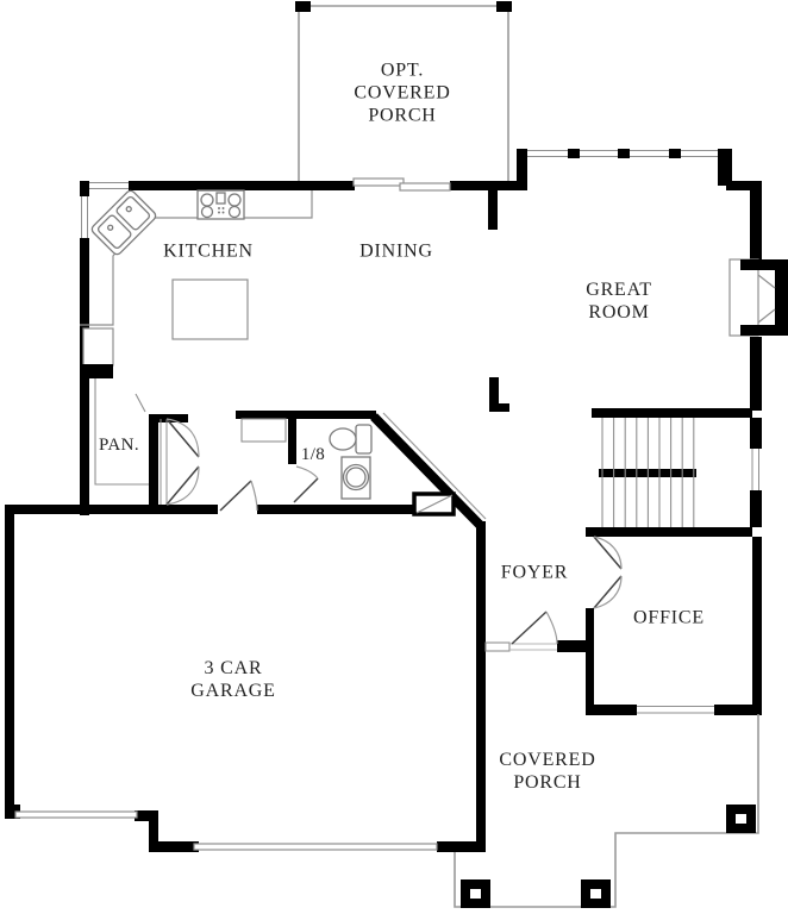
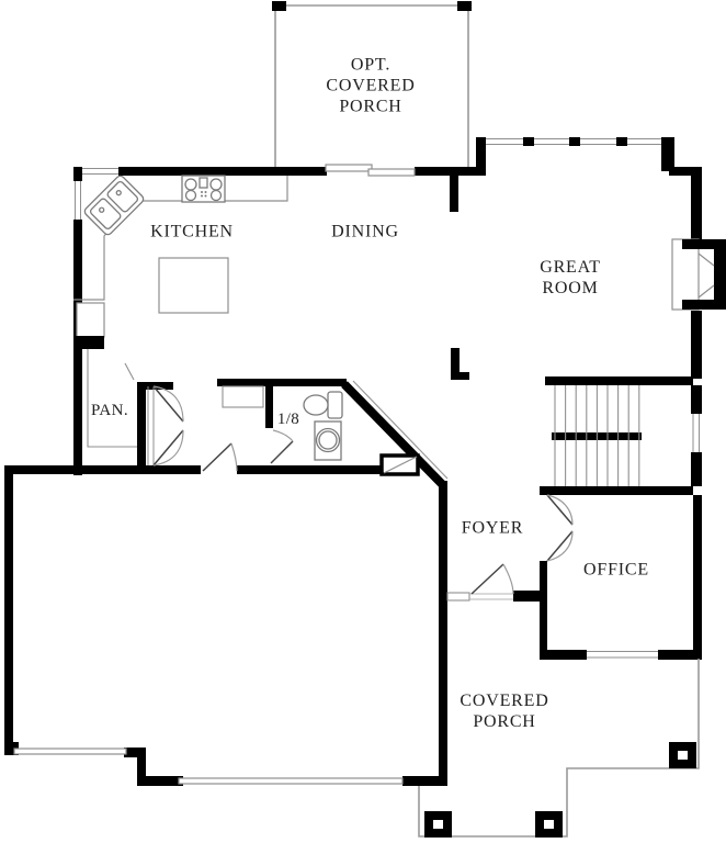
  OPT.
  COVERED
  PORCH
  KITCHEN
  DINING
  GREAT
  ROOM
  PAN.
  1/8
  FOYER
  OFFICE
- 3 CAR
- GARAGE
  COVERED
  PORCH
